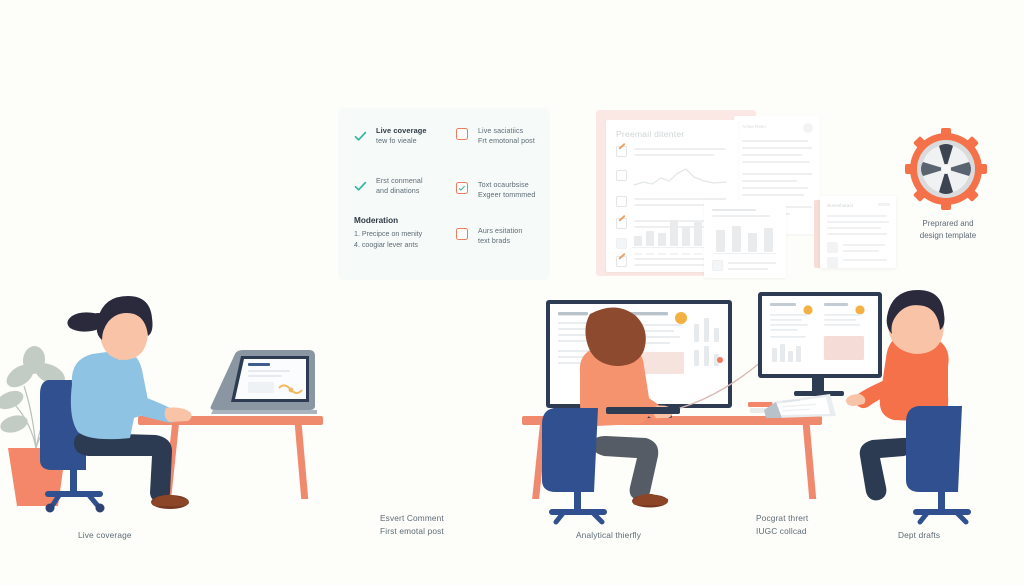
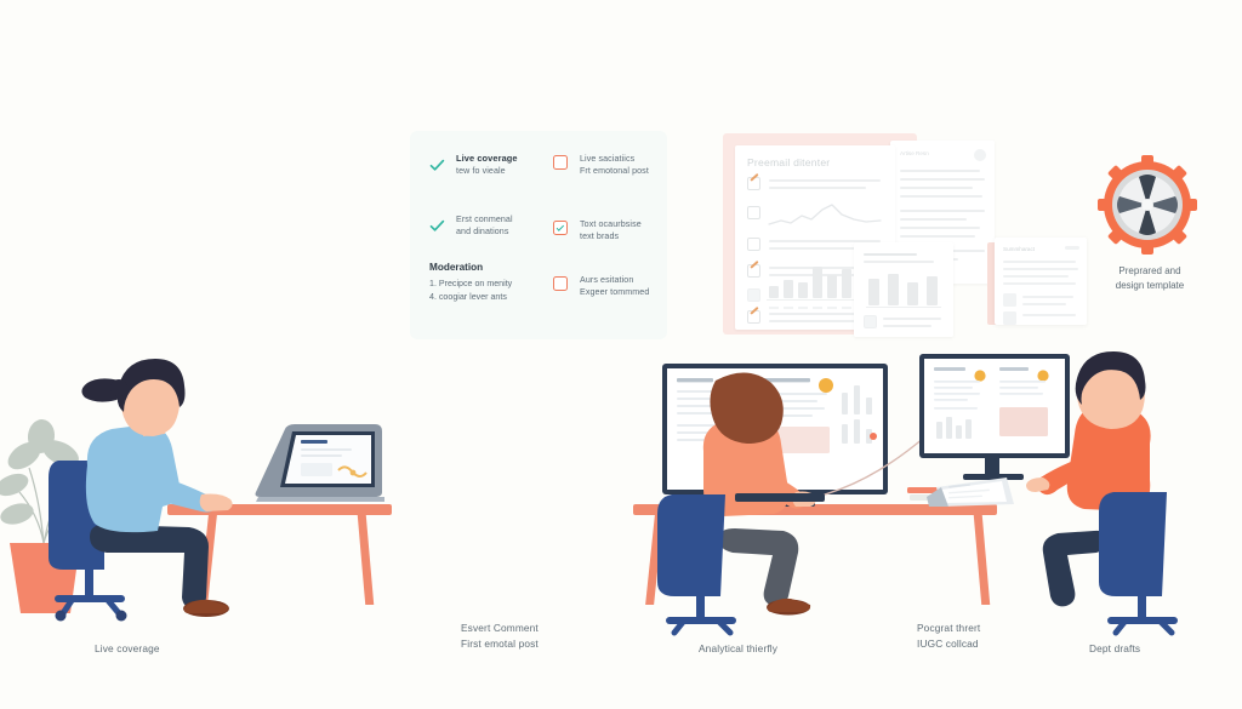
  Live coverage
  tew fo vieale
  Erst conmenal
  and dinations
  Moderation
  1. Precipce on menity
  4. coogiar lever ants
  Live saciatiics
  Frt emotonal post
  Toxt ocaurbsise
- Exgeer tommmed
+ text brads
  Aurs esitation
- text brads
+ Exgeer tommmed
  Preemail ditenter
  Preprared and
  design template
  Live coverage
  Esvert Comment
  First emotal post
  Analytical thierfly
  Pocgrat thrert
  IUGC collcad
  Dept drafts
